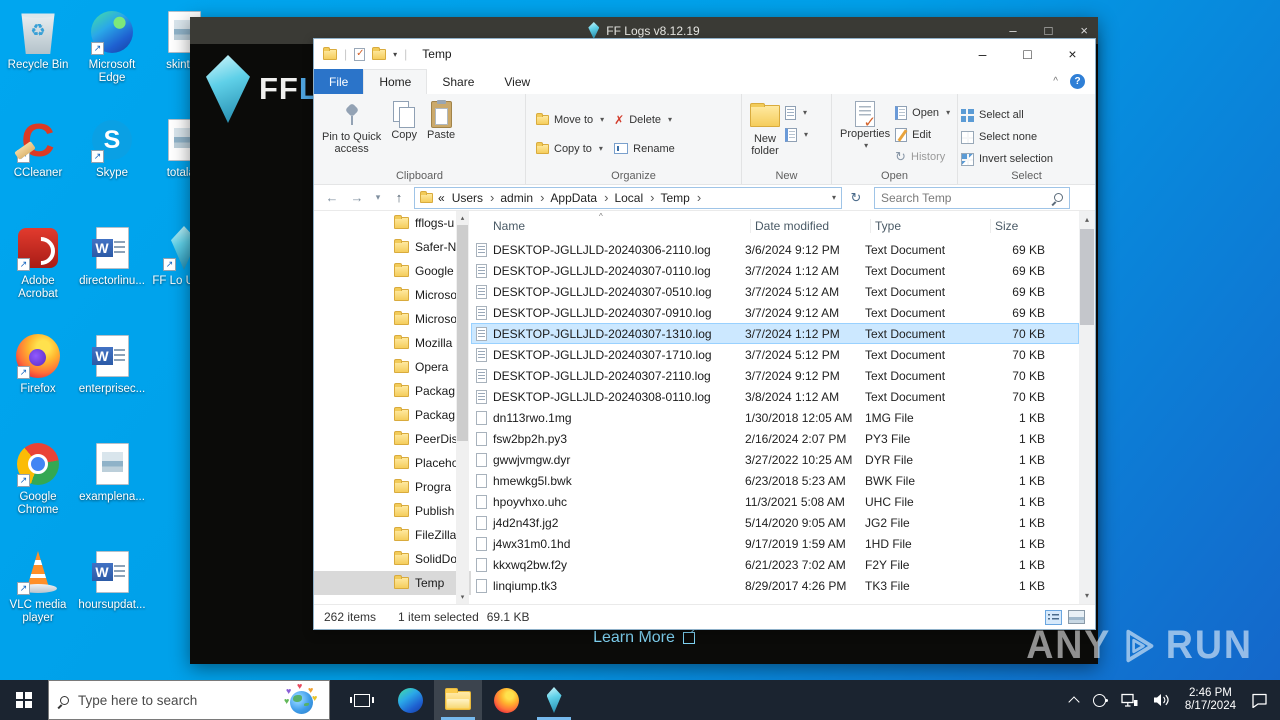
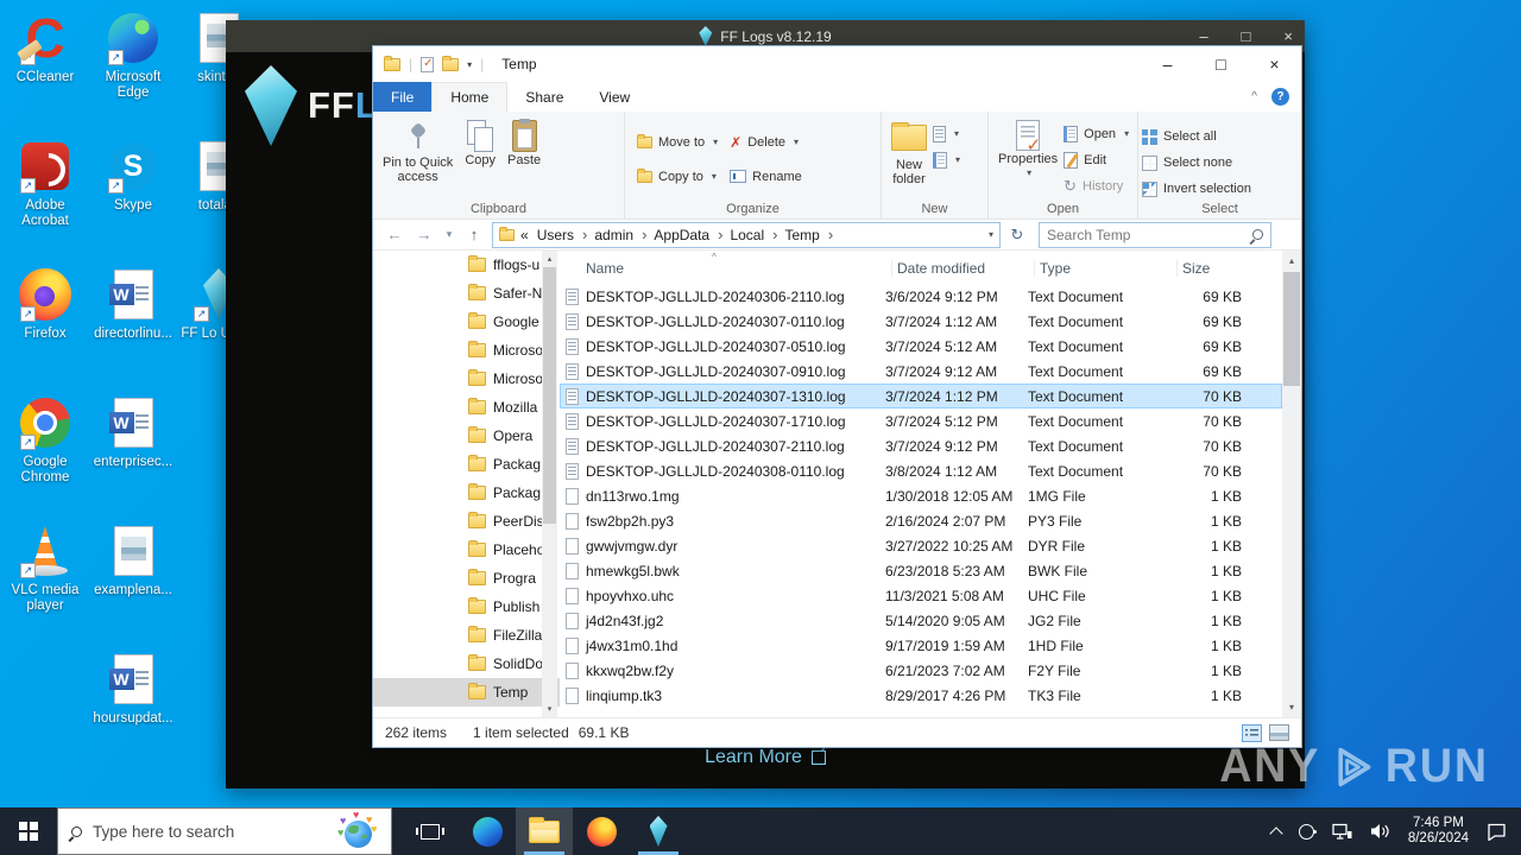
- Recycle Bin
  CCleaner
  ↗
  Adobe Acrobat
  ↗
  Firefox
  ↗
  Google Chrome
  ↗
  VLC media player
  ↗
  Microsoft Edge
  ↗
  Skype
  directorlinu...
  enterprisec...
  examplena...
  hoursupdat...
  skint
  total
  ↗
  FF Logs v8.12.19
  –
  □
  ×
  Learn More
  |
  ▾
  |
  Temp
  –
  □
  ×
  File
  Home
  Share
  View
  ^
  ?
  Pin to Quick
  access
  Copy
  Paste
  Clipboard
  Move to
  ▾
  Copy to
  ▾
  ✗
  Delete
  ▾
  Rename
  Organize
  New
  folder
  ▾
  ▾
  New
  Properties
  ▾
  Open
  ▾
  Edit
  ↻
  History
  Open
  Select all
  Select none
  Invert selection
  Select
  ←
  →
  ▾
  ↑
  «
  Users
  admin
  AppData
  Local
  Temp
  ▾
  ↻
  Search Temp
  fflogs-u
  Safer-N
  Google
  Microso
  Microso
  Mozilla
  Opera
  Packag
  Packag
  PeerDis
  Placeh
  Progra
  Publish
  FileZilla
  SolidDo
  Temp
  ^
  Name
  Date modified
  Type
  Size
  DESKTOP-JGLLJLD-20240306-2110.log
  3/6/2024 9:12 PM
  Text Document
  69 KB
  DESKTOP-JGLLJLD-20240307-0110.log
  3/7/2024 1:12 AM
  Text Document
  69 KB
  DESKTOP-JGLLJLD-20240307-0510.log
  3/7/2024 5:12 AM
  Text Document
  69 KB
  DESKTOP-JGLLJLD-20240307-0910.log
  3/7/2024 9:12 AM
  Text Document
  69 KB
  DESKTOP-JGLLJLD-20240307-1310.log
  3/7/2024 1:12 PM
  Text Document
  70 KB
  DESKTOP-JGLLJLD-20240307-1710.log
  3/7/2024 5:12 PM
  Text Document
  70 KB
  DESKTOP-JGLLJLD-20240307-2110.log
  3/7/2024 9:12 PM
  Text Document
  70 KB
  DESKTOP-JGLLJLD-20240308-0110.log
  3/8/2024 1:12 AM
  Text Document
  70 KB
  dn113rwo.1mg
  1/30/2018 12:05 AM
  1MG File
  1 KB
  fsw2bp2h.py3
  2/16/2024 2:07 PM
  PY3 File
  1 KB
  gwwjvmgw.dyr
  3/27/2022 10:25 AM
  DYR File
  1 KB
  hmewkg5l.bwk
  6/23/2018 5:23 AM
  BWK File
  1 KB
  hpoyvhxo.uhc
  11/3/2021 5:08 AM
  UHC File
  1 KB
  j4d2n43f.jg2
  5/14/2020 9:05 AM
  JG2 File
  1 KB
  j4wx31m0.1hd
  9/17/2019 1:59 AM
  1HD File
  1 KB
  kkxwq2bw.f2y
  6/21/2023 7:02 AM
  F2Y File
  1 KB
  linqiump.tk3
  8/29/2017 4:26 PM
  TK3 File
  1 KB
  ▴
  ▾
  262 items
  1 item selected
  69.1 KB
  ANY
  RUN
  Type here to search
  ♥
  ♥
  ♥
  ♥
  ♥
- 2:46 PM
+ 7:46 PM
- 8/17/2024
+ 8/26/2024
